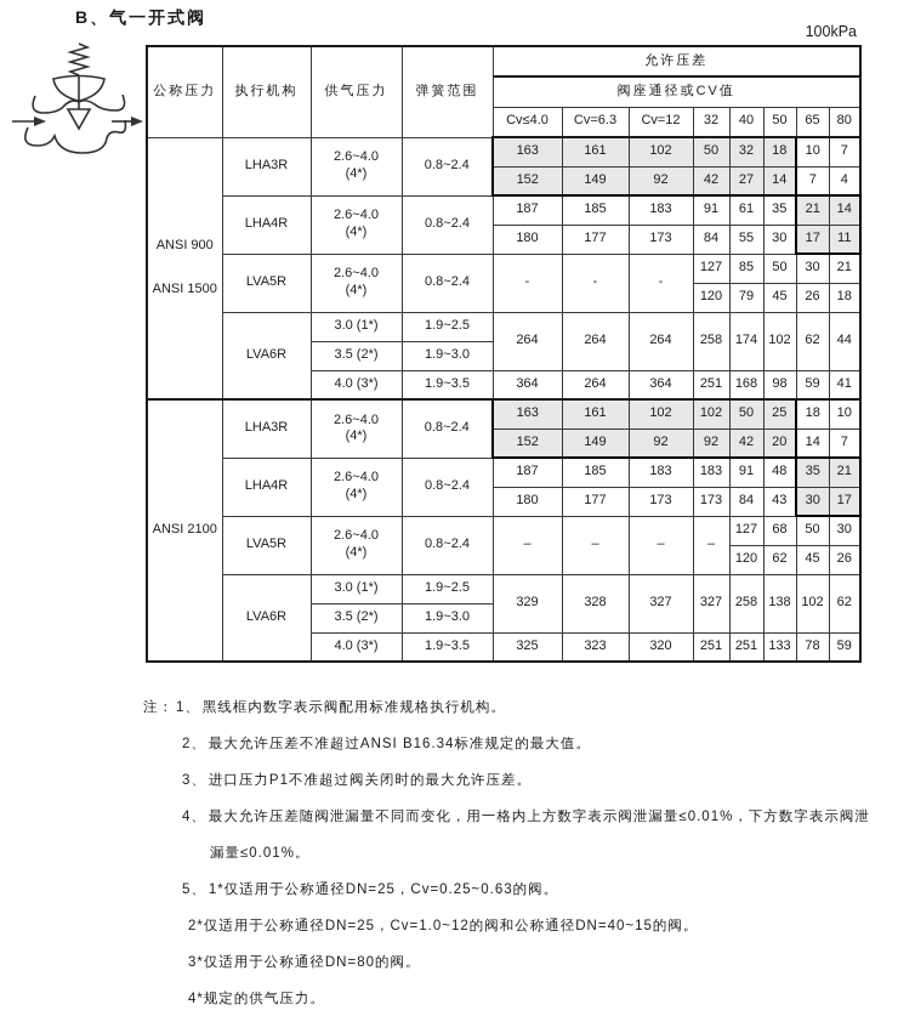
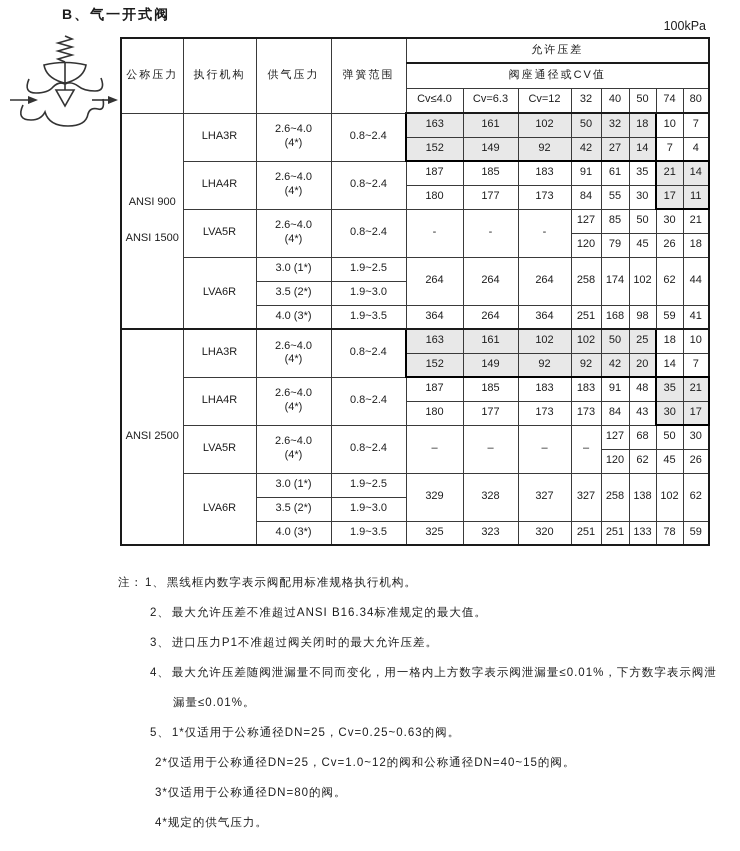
  B、气一开式阀
  100kPa
  公称压力	执行机构	供气压力	弹簧范围	允许压差
  阀座通径或CV值
- Cv≤4.0	Cv=6.3	Cv=12	32	40	50	65	80
+ Cv≤4.0	Cv=6.3	Cv=12	32	40	50	74	80
  ANSI 900 ANSI 1500	LHA3R	2.6~4.0 (4*)	0.8~2.4	163	161	102	50	32	18	10	7
  152	149	92	42	27	14	7	4
  LHA4R	2.6~4.0 (4*)	0.8~2.4	187	185	183	91	61	35	21	14
  180	177	173	84	55	30	17	11
  LVA5R	2.6~4.0 (4*)	0.8~2.4	-	-	-	127	85	50	30	21
  120	79	45	26	18
  LVA6R	3.0 (1*)	1.9~2.5	264	264	264	258	174	102	62	44
  3.5 (2*)	1.9~3.0
  4.0 (3*)	1.9~3.5	364	264	364	251	168	98	59	41
- ANSI 2100	LHA3R	2.6~4.0 (4*)	0.8~2.4	163	161	102	102	50	25	18	10
+ ANSI 2500	LHA3R	2.6~4.0 (4*)	0.8~2.4	163	161	102	102	50	25	18	10
  152	149	92	92	42	20	14	7
  LHA4R	2.6~4.0 (4*)	0.8~2.4	187	185	183	183	91	48	35	21
  180	177	173	173	84	43	30	17
  LVA5R	2.6~4.0 (4*)	0.8~2.4	–	–	–	–	127	68	50	30
  120	62	45	26
  LVA6R	3.0 (1*)	1.9~2.5	329	328	327	327	258	138	102	62
  3.5 (2*)	1.9~3.0
  4.0 (3*)	1.9~3.5	325	323	320	251	251	133	78	59
  注：
  1、
  黑线框内数字表示阀配用标准规格执行机构。
  2、
  最大允许压差不准超过ANSI B16.34标准规定的最大值。
  3、
  进口压力P1不准超过阀关闭时的最大允许压差。
  4、
  最大允许压差随阀泄漏量不同而变化，用一格内上方数字表示阀泄漏量≤0.01%，下方数字表示阀泄
  漏量≤0.01%。
  5、
  1*仅适用于公称通径DN=25，Cv=0.25~0.63的阀。
  2*仅适用于公称通径DN=25，Cv=1.0~12的阀和公称通径DN=40~15的阀。
  3*仅适用于公称通径DN=80的阀。
  4*规定的供气压力。
